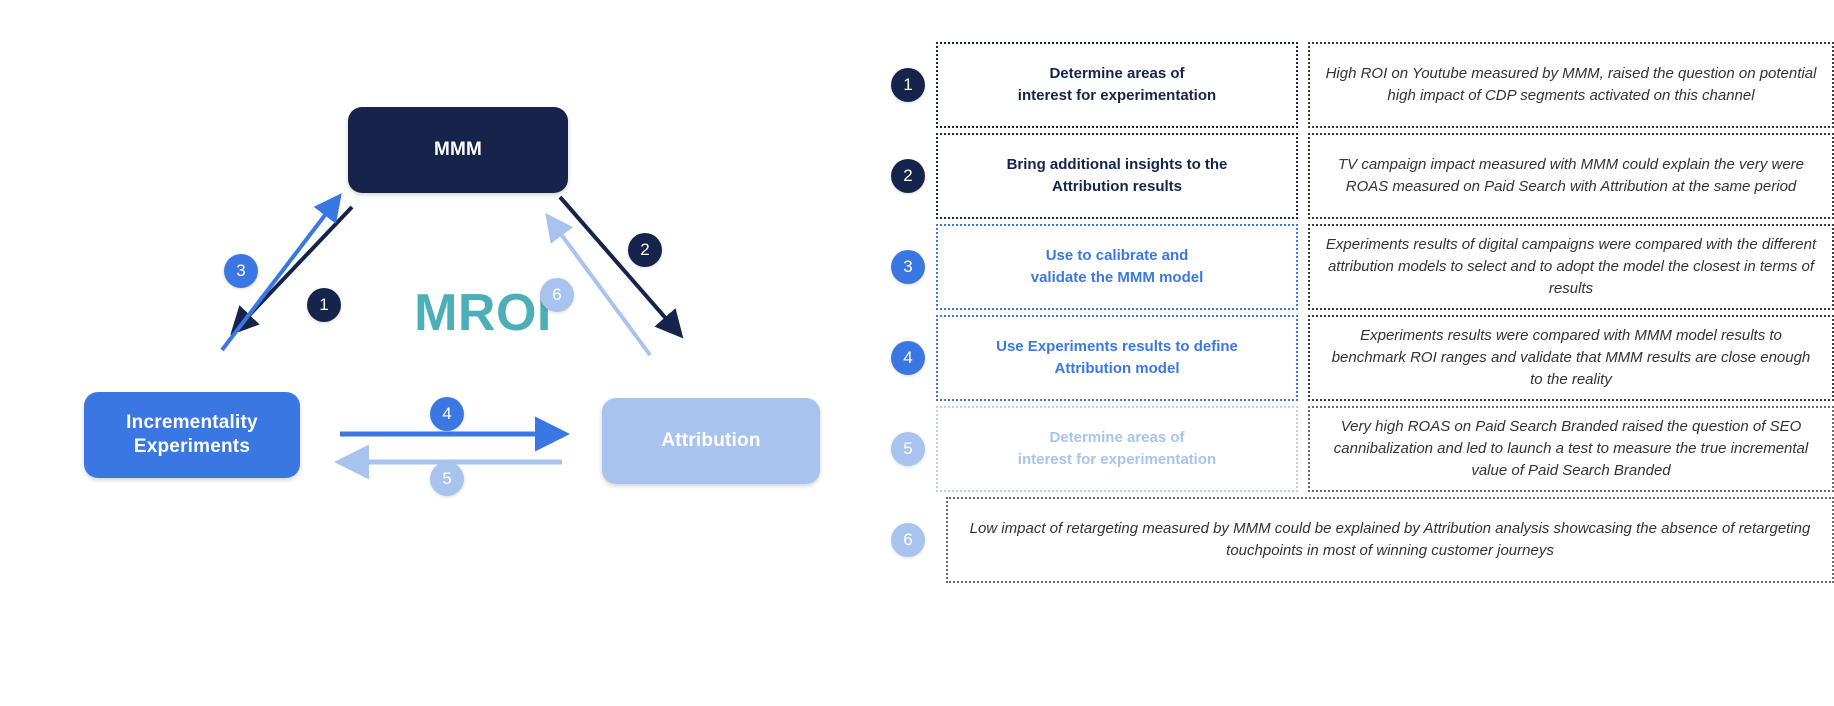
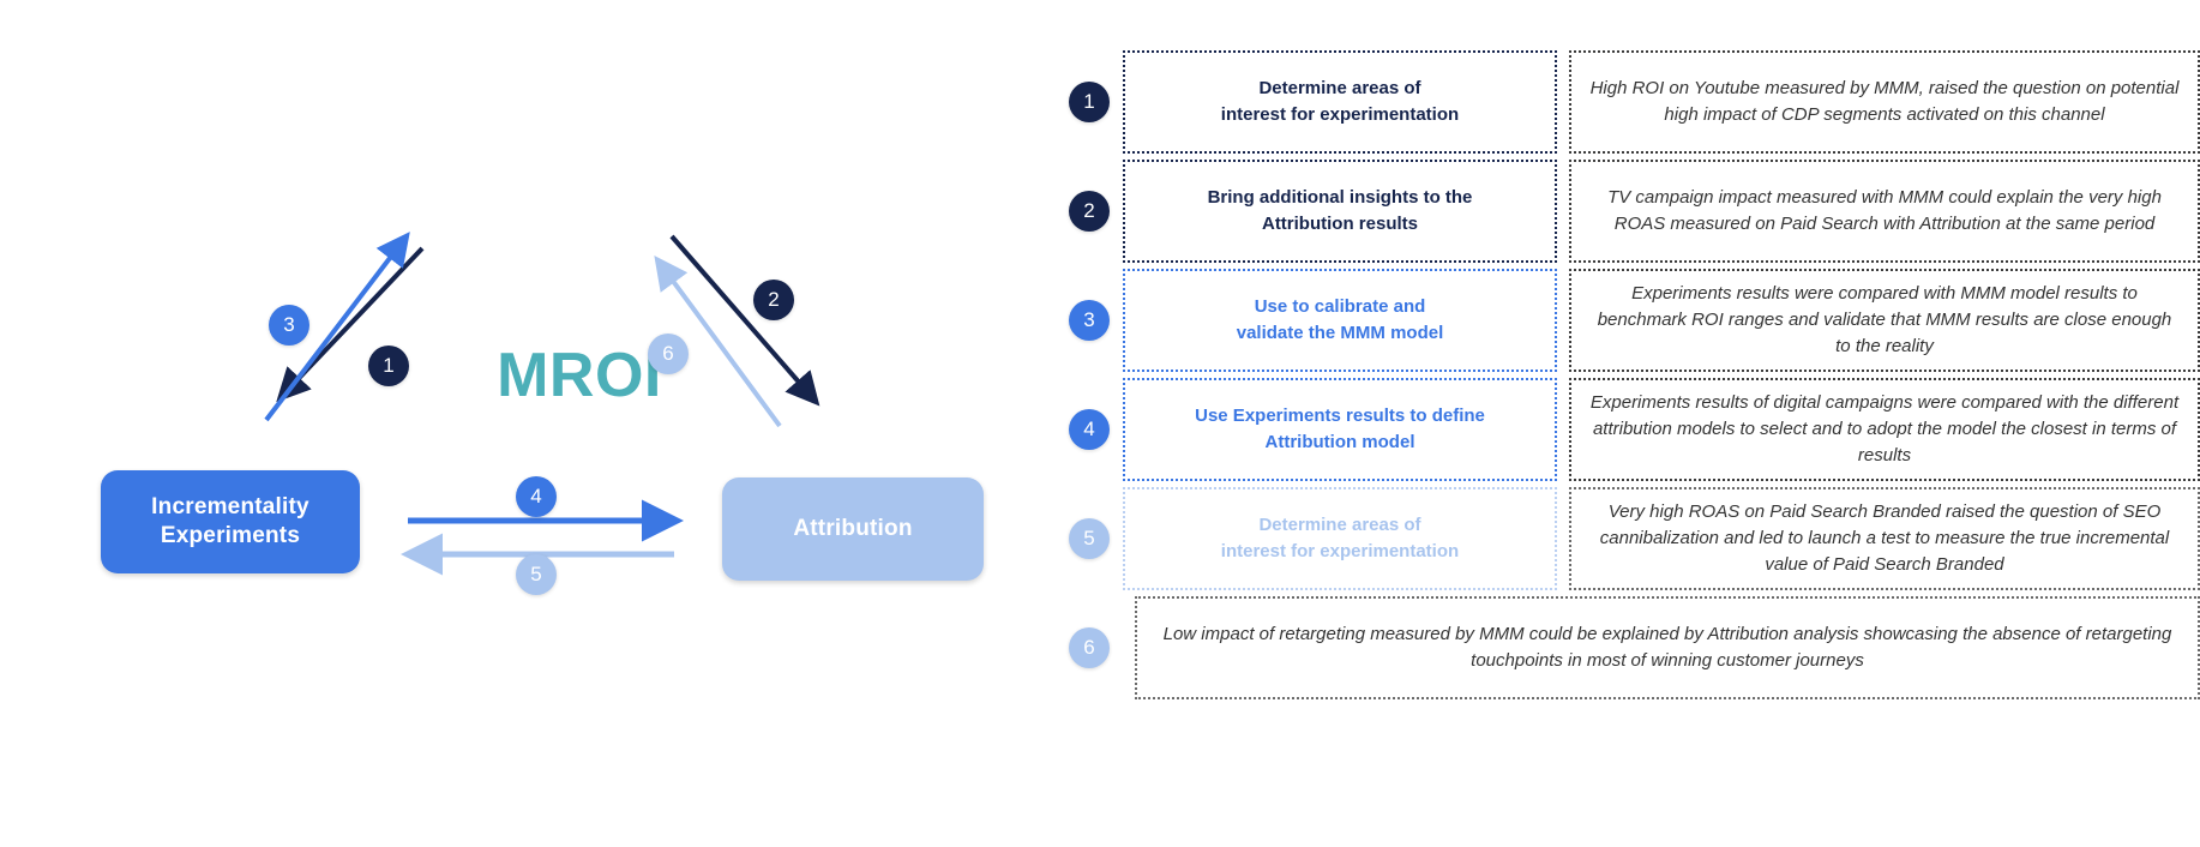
- MMM
  Incrementality
  Experiments
  Attribution
  MROI
  1
  2
  3
  4
  5
  6
  1
  Determine areas of
  interest for experimentation
  High ROI on Youtube measured by MMM, raised the question on potential high impact of CDP segments activated on this channel
  2
  Bring additional insights to the
  Attribution results
- TV campaign impact measured with MMM could explain the very were ROAS measured on Paid Search with Attribution at the same period
+ TV campaign impact measured with MMM could explain the very high ROAS measured on Paid Search with Attribution at the same period
  3
  Use to calibrate and
  validate the MMM model
- Experiments results of digital campaigns were compared with the different attribution models to select and to adopt the model the closest in terms of results
+ Experiments results were compared with MMM model results to benchmark ROI ranges and validate that MMM results are close enough to the reality
  4
  Use Experiments results to define
  Attribution model
- Experiments results were compared with MMM model results to benchmark ROI ranges and validate that MMM results are close enough to the reality
+ Experiments results of digital campaigns were compared with the different attribution models to select and to adopt the model the closest in terms of results
  5
  Determine areas of
  interest for experimentation
  Very high ROAS on Paid Search Branded raised the question of SEO cannibalization and led to launch a test to measure the true incremental value of Paid Search Branded
  6
  Low impact of retargeting measured by MMM could be explained by Attribution analysis showcasing the absence of retargeting touchpoints in most of winning customer journeys
